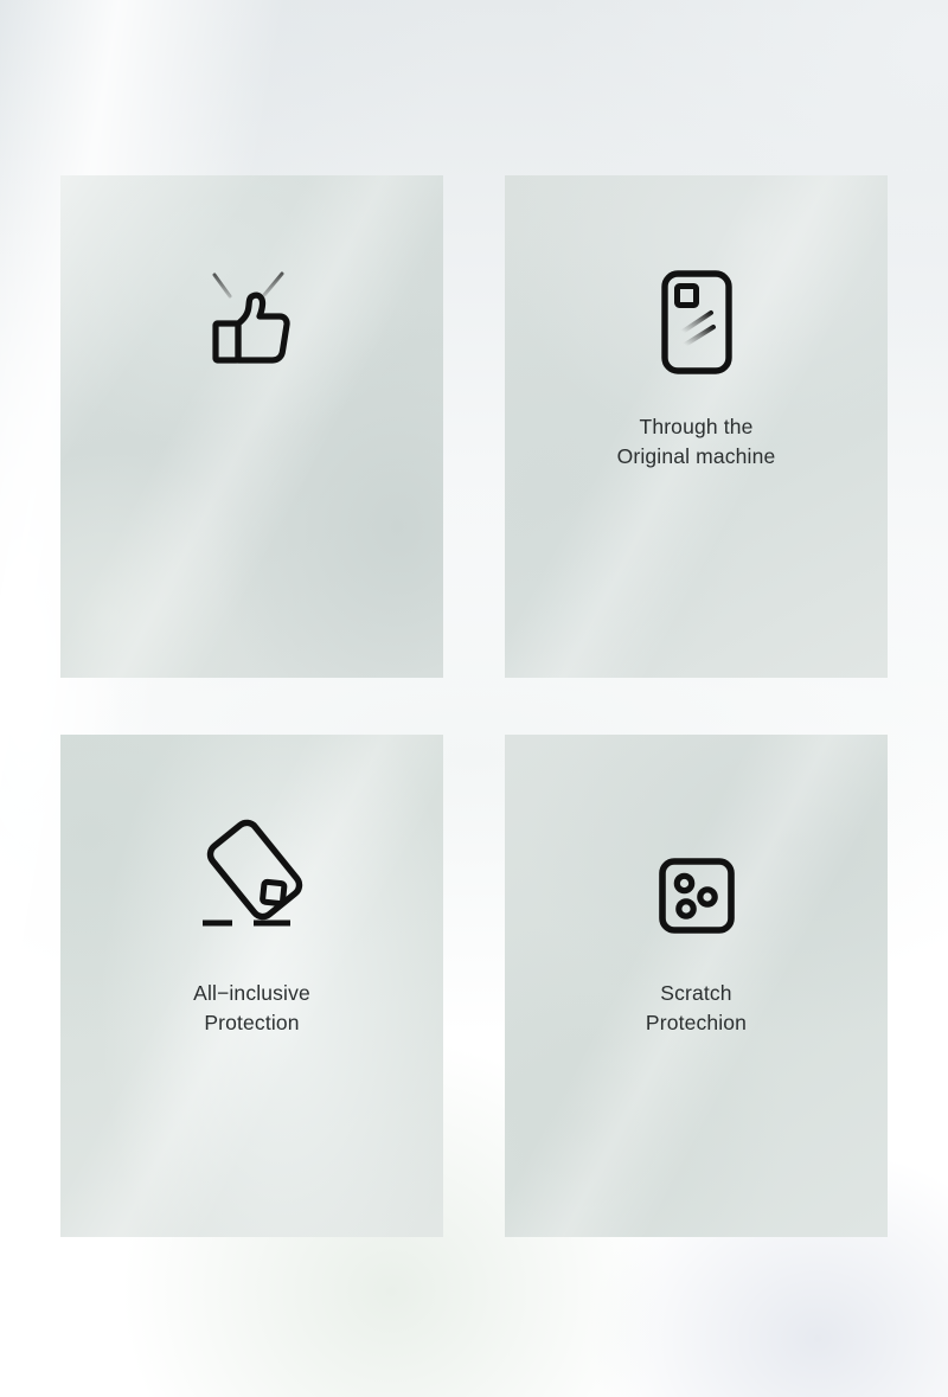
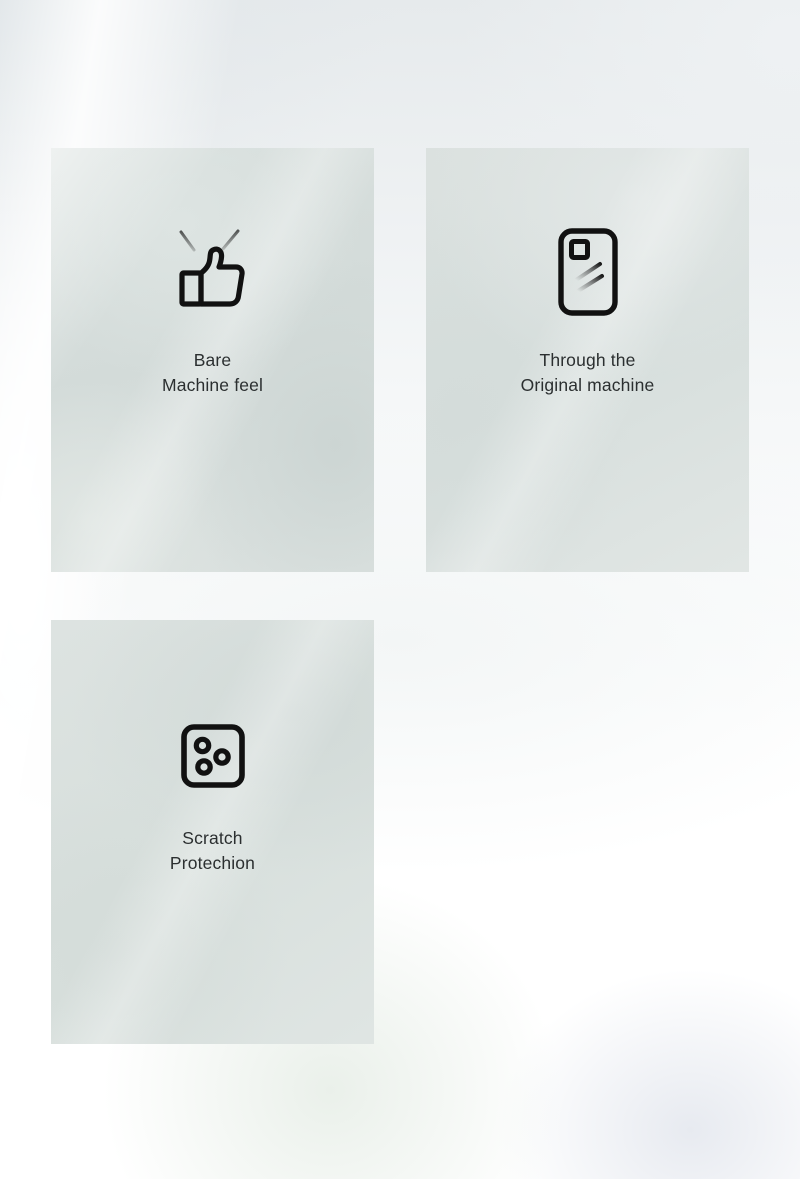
+ Bare
+ Machine feel
  Through the
  Original machine
- All−inclusive
- Protection
  Scratch
  Protechion
